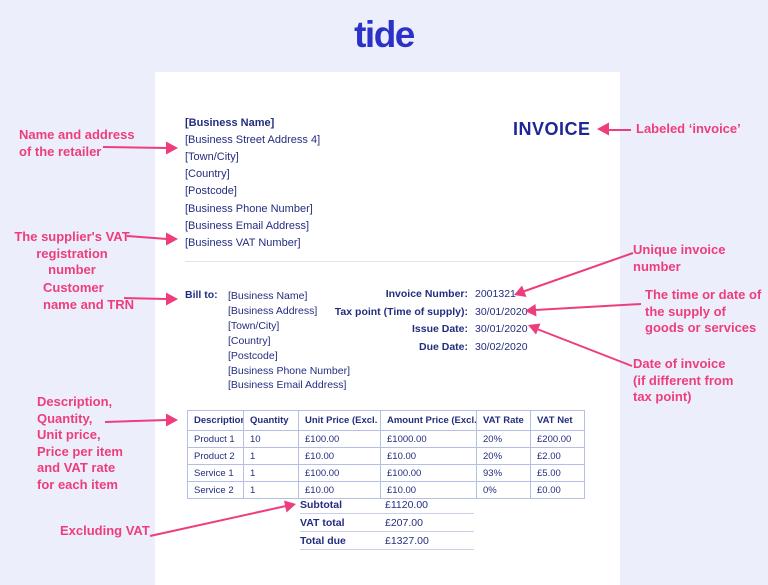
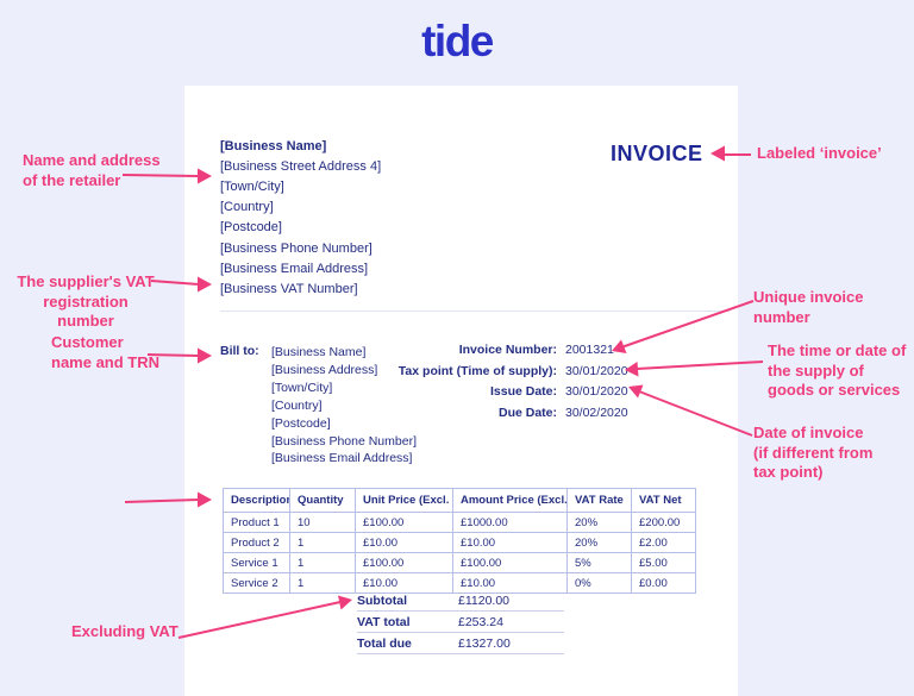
  tide
  [Business Name]
  [Business Street Address 4]
  [Town/City]
  [Country]
  [Postcode]
  [Business Phone Number]
  [Business Email Address]
  [Business VAT Number]
  INVOICE
  Bill to:
  [Business Name]
  [Business Address]
  [Town/City]
  [Country]
  [Postcode]
  [Business Phone Number]
  [Business Email Address]
  Invoice Number:
  2001321
  Tax point (Time of supply):
  30/01/2020
  Issue Date:
  30/01/2020
  Due Date:
  30/02/2020
  Description	Quantity	Unit Price (Excl.	Amount Price (Excl.	VAT Rate	VAT Net
  Product 1	10	£100.00	£1000.00	20%	£200.00
  Product 2	1	£10.00	£10.00	20%	£2.00
- Service 1	1	£100.00	£100.00	93%	£5.00
+ Service 1	1	£100.00	£100.00	5%	£5.00
  Service 2	1	£10.00	£10.00	0%	£0.00
  Subtotal
  £1120.00
  VAT total
- £207.00
+ £253.24
  Total due
  £1327.00
  Name and address
  of the retailer
  The supplier's VAT
  registration number
  Customer
  name and TRN
- Description,
- Quantity,
- Unit price,
- Price per item
- and VAT rate
- for each item
  Excluding VAT
  Labeled ‘invoice’
  Unique invoice number
  The time or date of
  the supply of
  goods or services
  Date of invoice
  (if different from
  tax point)
